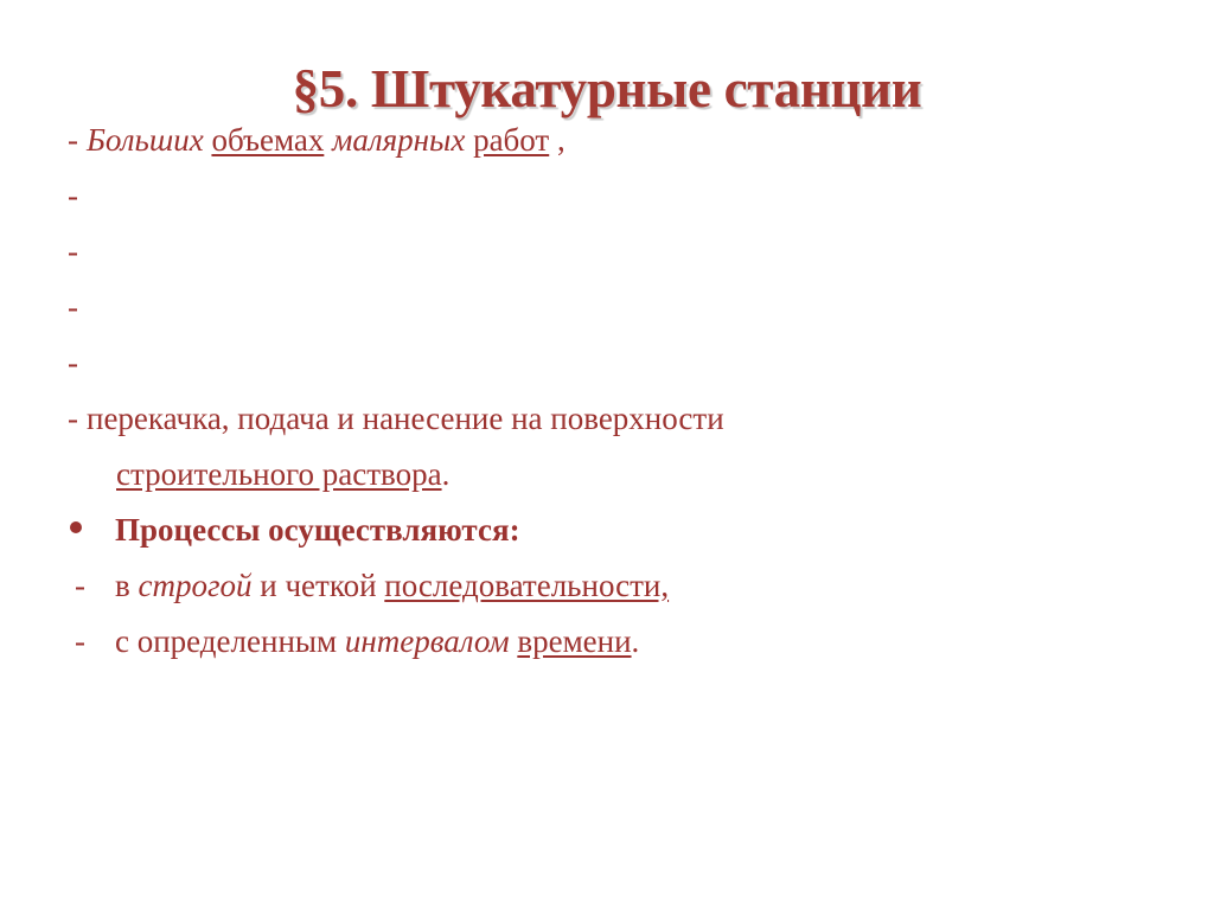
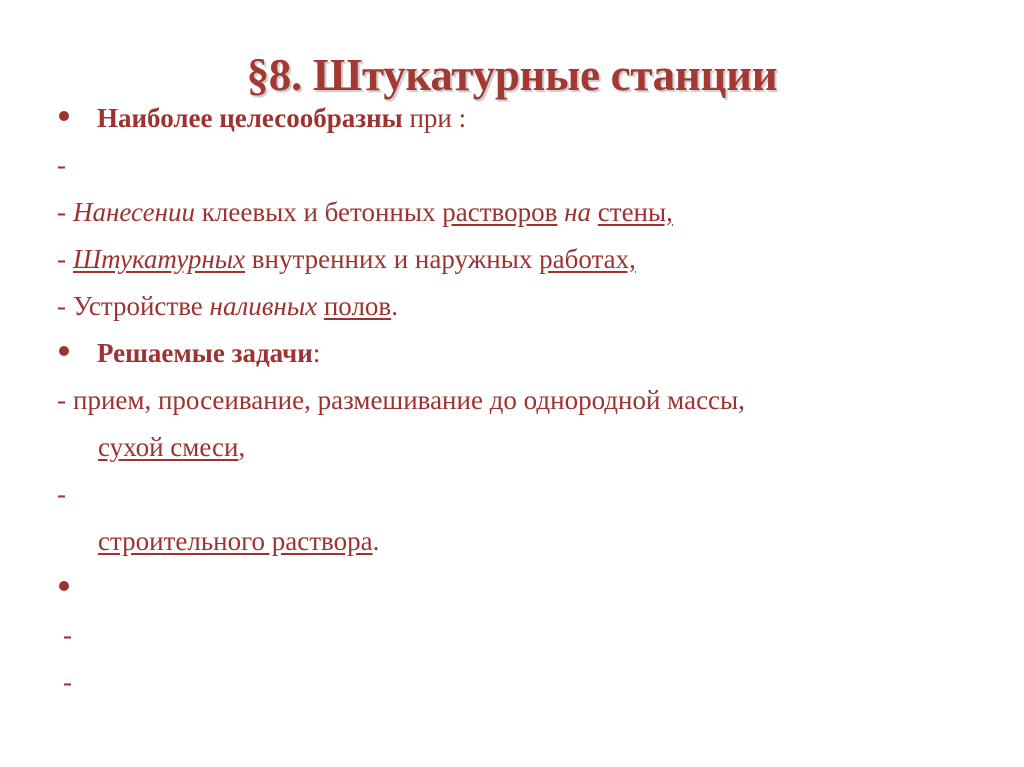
- §5. Штукатурные станции
+ §8. Штукатурные станции
+ Наиболее целесообразны при :
  -
- Больших объемах малярных работ ,
  -
+ Нанесении клеевых и бетонных растворов на стены,
  -
+ Штукатурных внутренних и наружных работах,
  -
+ Устройстве наливных полов.
+ Решаемые задачи:
  -
+ прием, просеивание, размешивание до однородной массы,
+ сухой смеси,
  -
- перекачка, подача и нанесение на поверхности
  строительного раствора.
- Процессы осуществляются:
  -
- в строгой и четкой последовательности,
  -
- с определенным интервалом времени.
